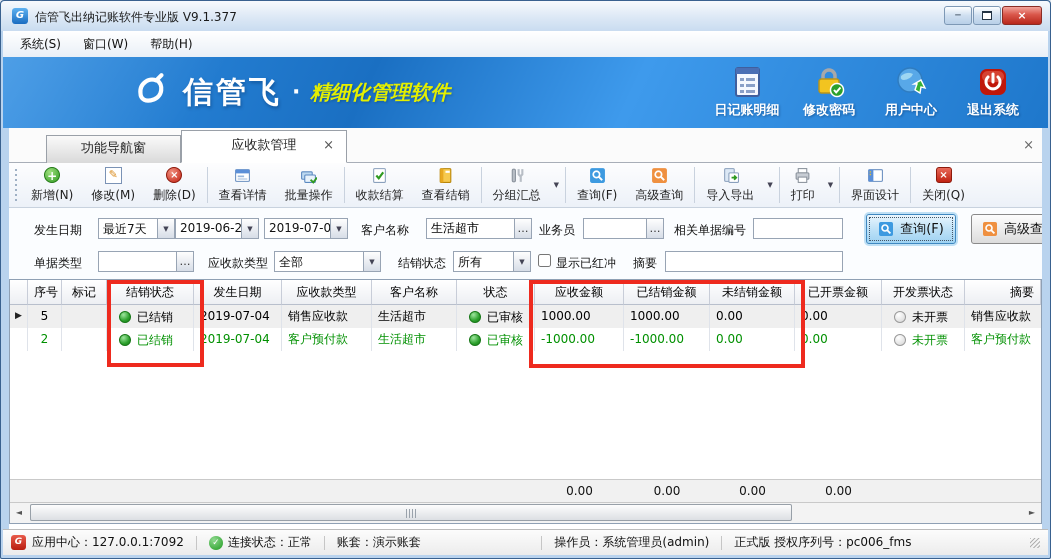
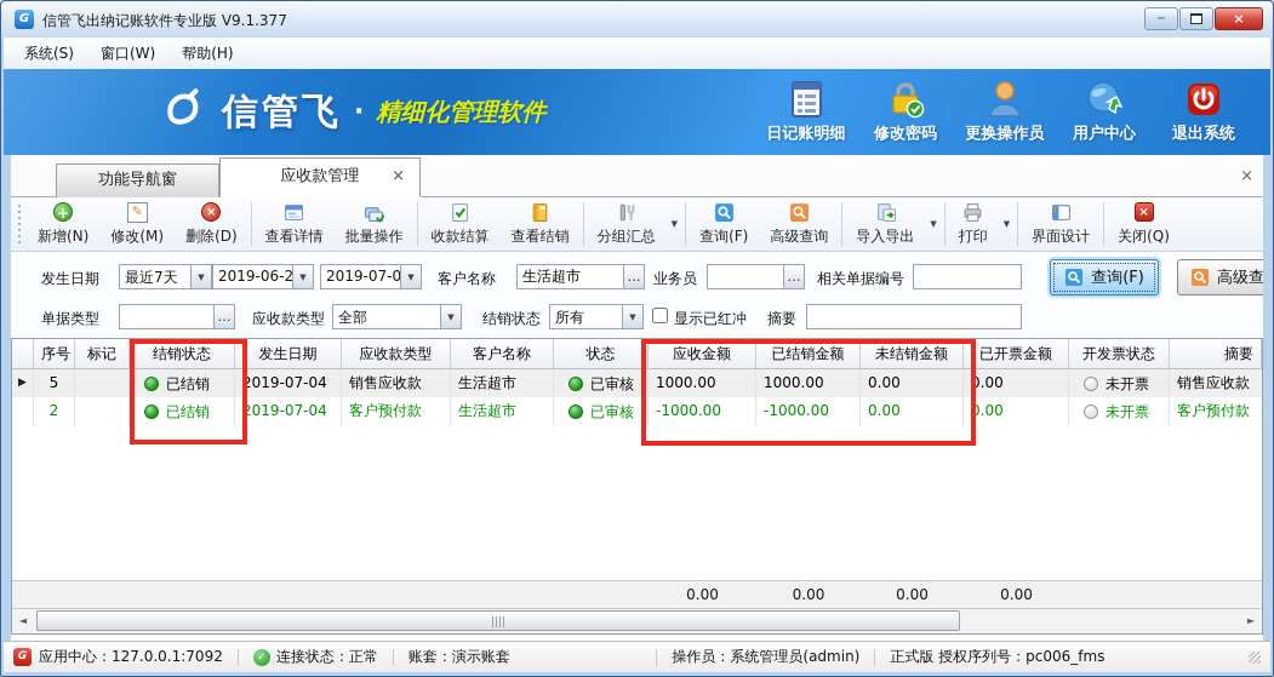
  G
  信管飞出纳记账软件专业版 V9.1.377
  ─
  ×
  系统(S)
  窗口(W)
  帮助(H)
  信管飞
  ·
  精细化管理软件
  日记账明细
  修改密码
+ 更换操作员
  用户中心
  退出系统
  功能导航窗
  应收款管理
  ×
  ×
  +
  新增(N)
  ✎
  修改(M)
  ×
  删除(D)
  查看详情
  批量操作
  收款结算
  查看结销
  分组汇总
  ▼
  查询(F)
  高级查询
  导入导出
  ▼
  打印
  ▼
  界面设计
  ×
  关闭(Q)
  发生日期
  最近7天
  ▼
  2019-06-2
  ▼
  2019-07-0
  ▼
  客户名称
  生活超市
  …
  业务员
  …
  相关单据编号
  单据类型
  …
  应收款类型
  全部
  ▼
  结销状态
  所有
  ▼
  显示已红冲
  摘要
  查询(F)
  高级查
  序号
  标记
  结销状态
  发生日期
  应收款类型
  客户名称
  状态
  应收金额
  已结销金额
  未结销金额
  已开票金额
  开发票状态
  摘要
  ▶
  5
  已结销
  2019-07-04
  销售应收款
  生活超市
  已审核
  1000.00
  1000.00
  0.00
  0.00
  未开票
  销售应收款
  2
  已结销
  2019-07-04
  客户预付款
  生活超市
  已审核
  -1000.00
  -1000.00
  0.00
  0.00
  未开票
  客户预付款
  0.00
  0.00
  0.00
  0.00
  ◄
  ►
  G
  应用中心：127.0.0.1:7092
  ✓
  连接状态：正常
  账套：演示账套
  操作员：系统管理员(admin)
  正式版 授权序列号：pc006_fms
